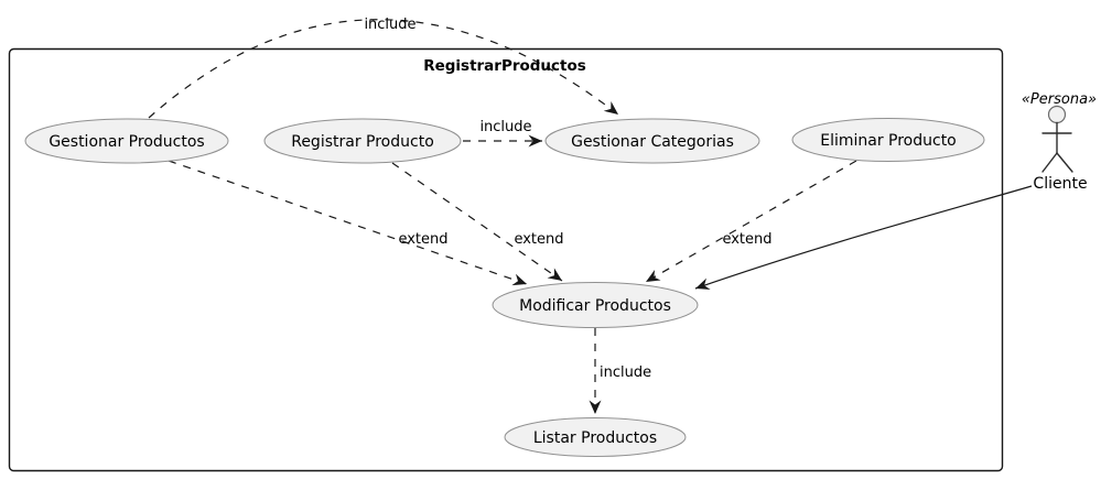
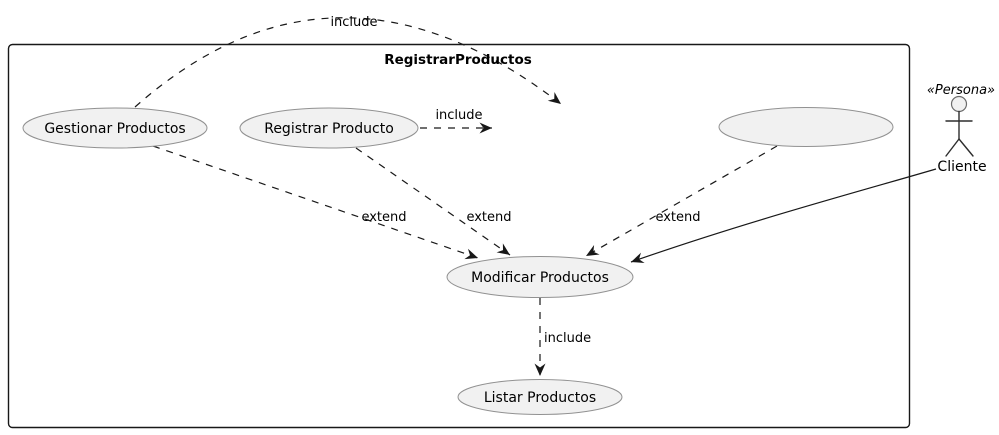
  include
  include
  extend
  extend
  extend
  include
  RegistrarProductos
  Gestionar Productos
  Registrar Producto
- Gestionar Categorias
- Eliminar Producto
  Modificar Productos
  Listar Productos
  «Persona»
  Cliente
